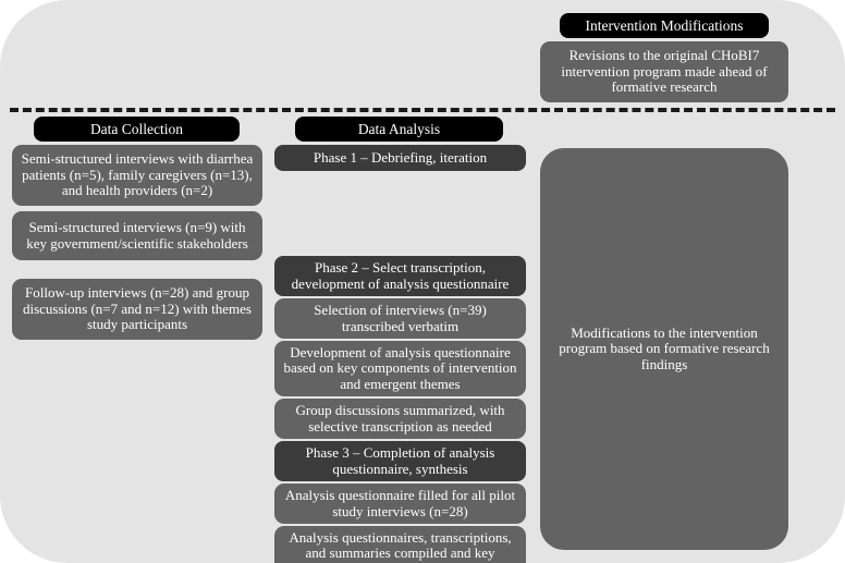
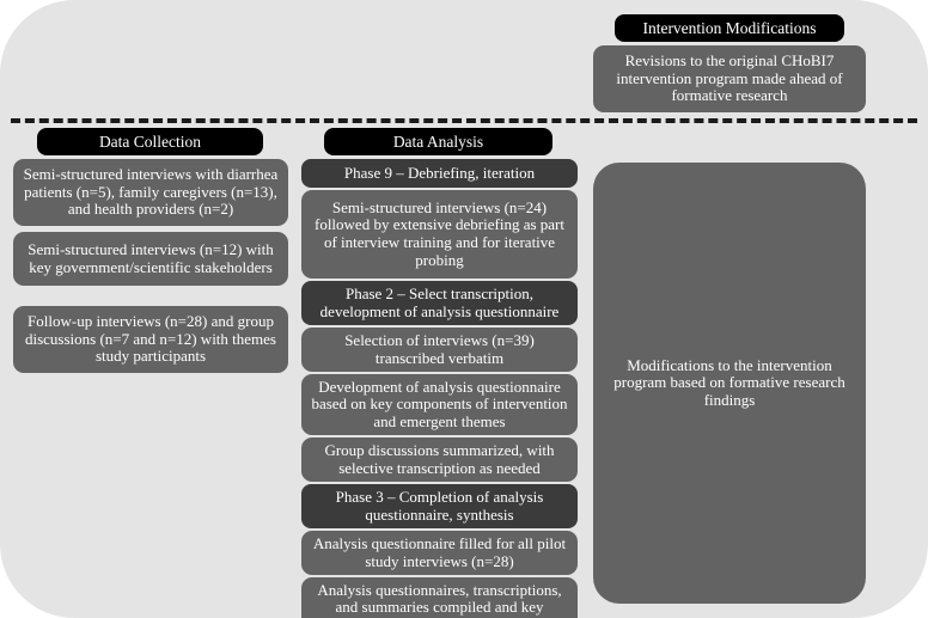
  Intervention Modifications
  Revisions to the original CHoBI7 intervention program made ahead of formative research
  Data Collection
  Semi-structured interviews with diarrhea patients (n=5), family caregivers (n=13), and health providers (n=2)
- Semi-structured interviews (n=9) with key government/scientific stakeholders
+ Semi-structured interviews (n=12) with key government/scientific stakeholders
  Follow-up interviews (n=28) and group discussions (n=7 and n=12) with themes study participants
  Data Analysis
- Phase 1 – Debriefing, iteration
+ Phase 9 – Debriefing, iteration
+ Semi-structured interviews (n=24) followed by extensive debriefing as part of interview training and for iterative probing
  Phase 2 – Select transcription, development of analysis questionnaire
  Selection of interviews (n=39) transcribed verbatim
  Development of analysis questionnaire based on key components of intervention and emergent themes
  Group discussions summarized, with selective transcription as needed
  Phase 3 – Completion of analysis questionnaire, synthesis
  Analysis questionnaire filled for all pilot study interviews (n=28)
  Analysis questionnaires, transcriptions, and summaries compiled and key
  Modifications to the intervention program based on formative research findings
